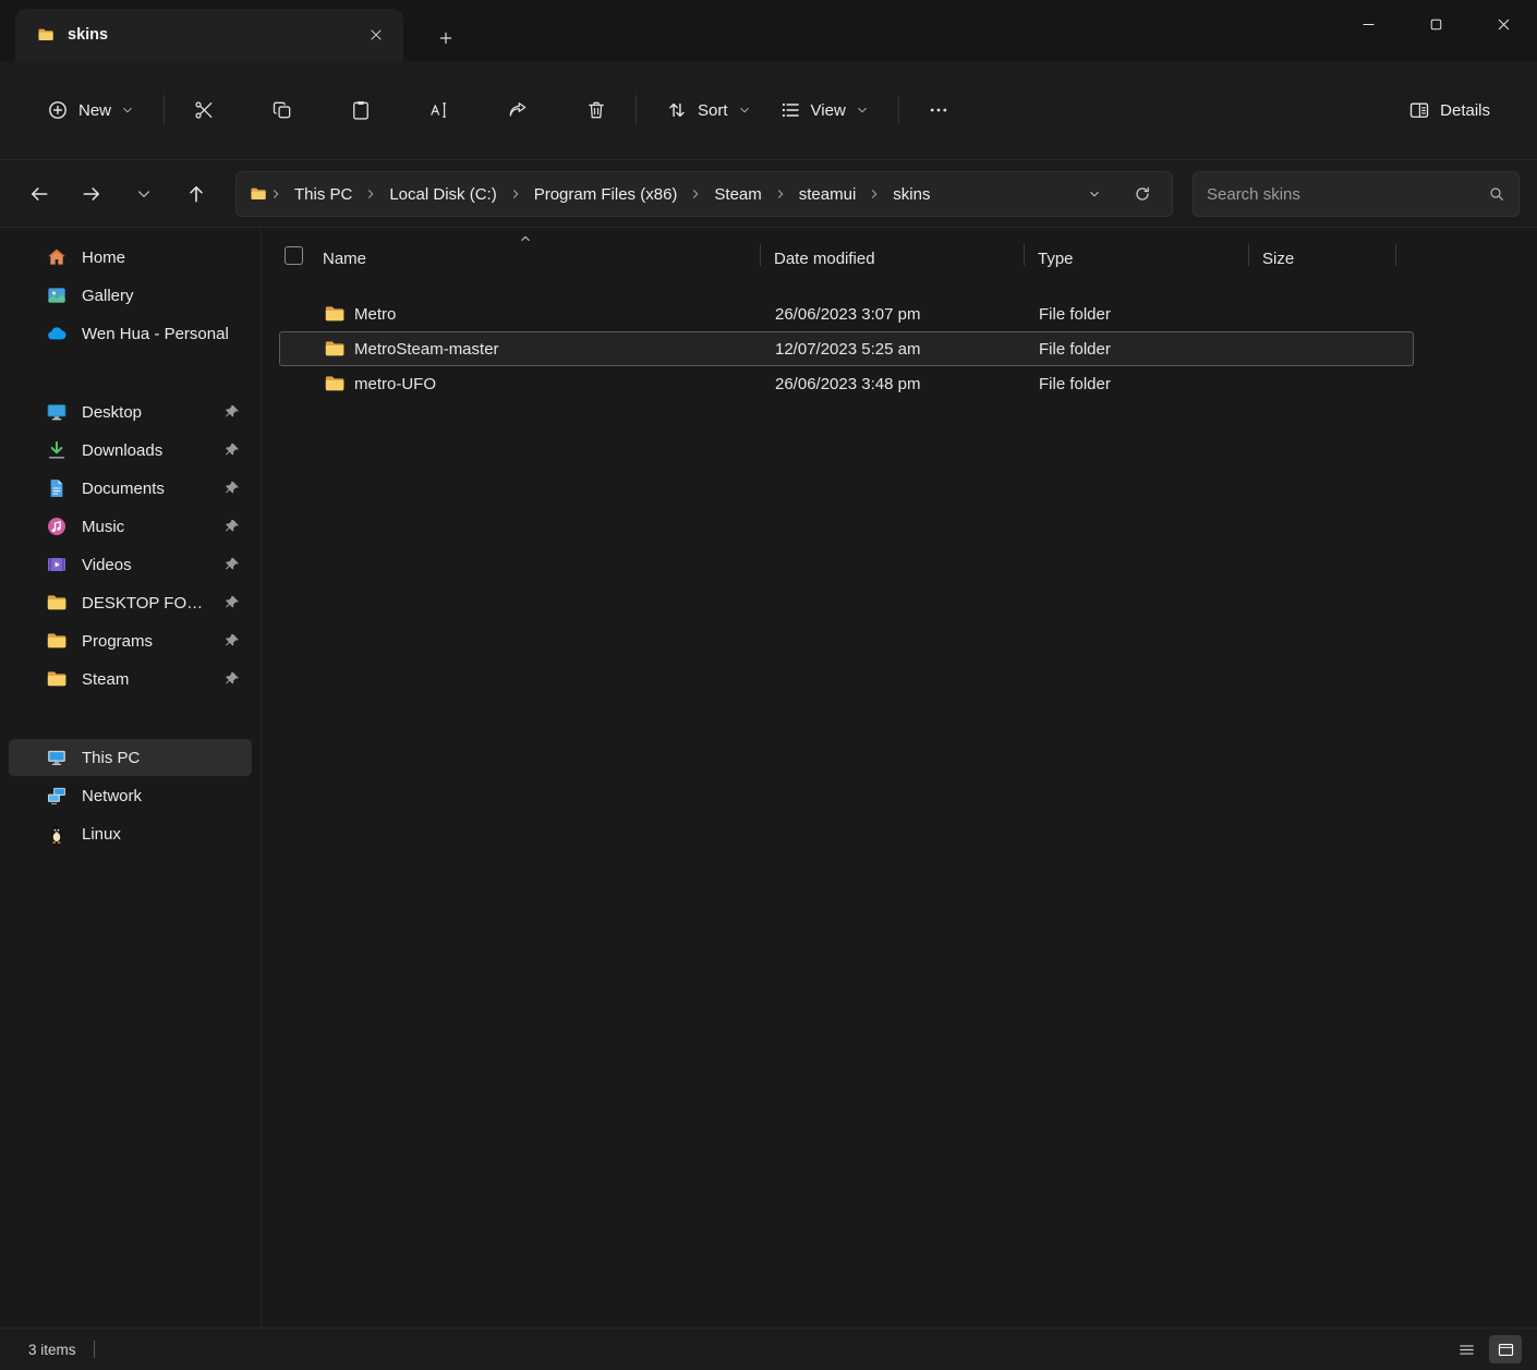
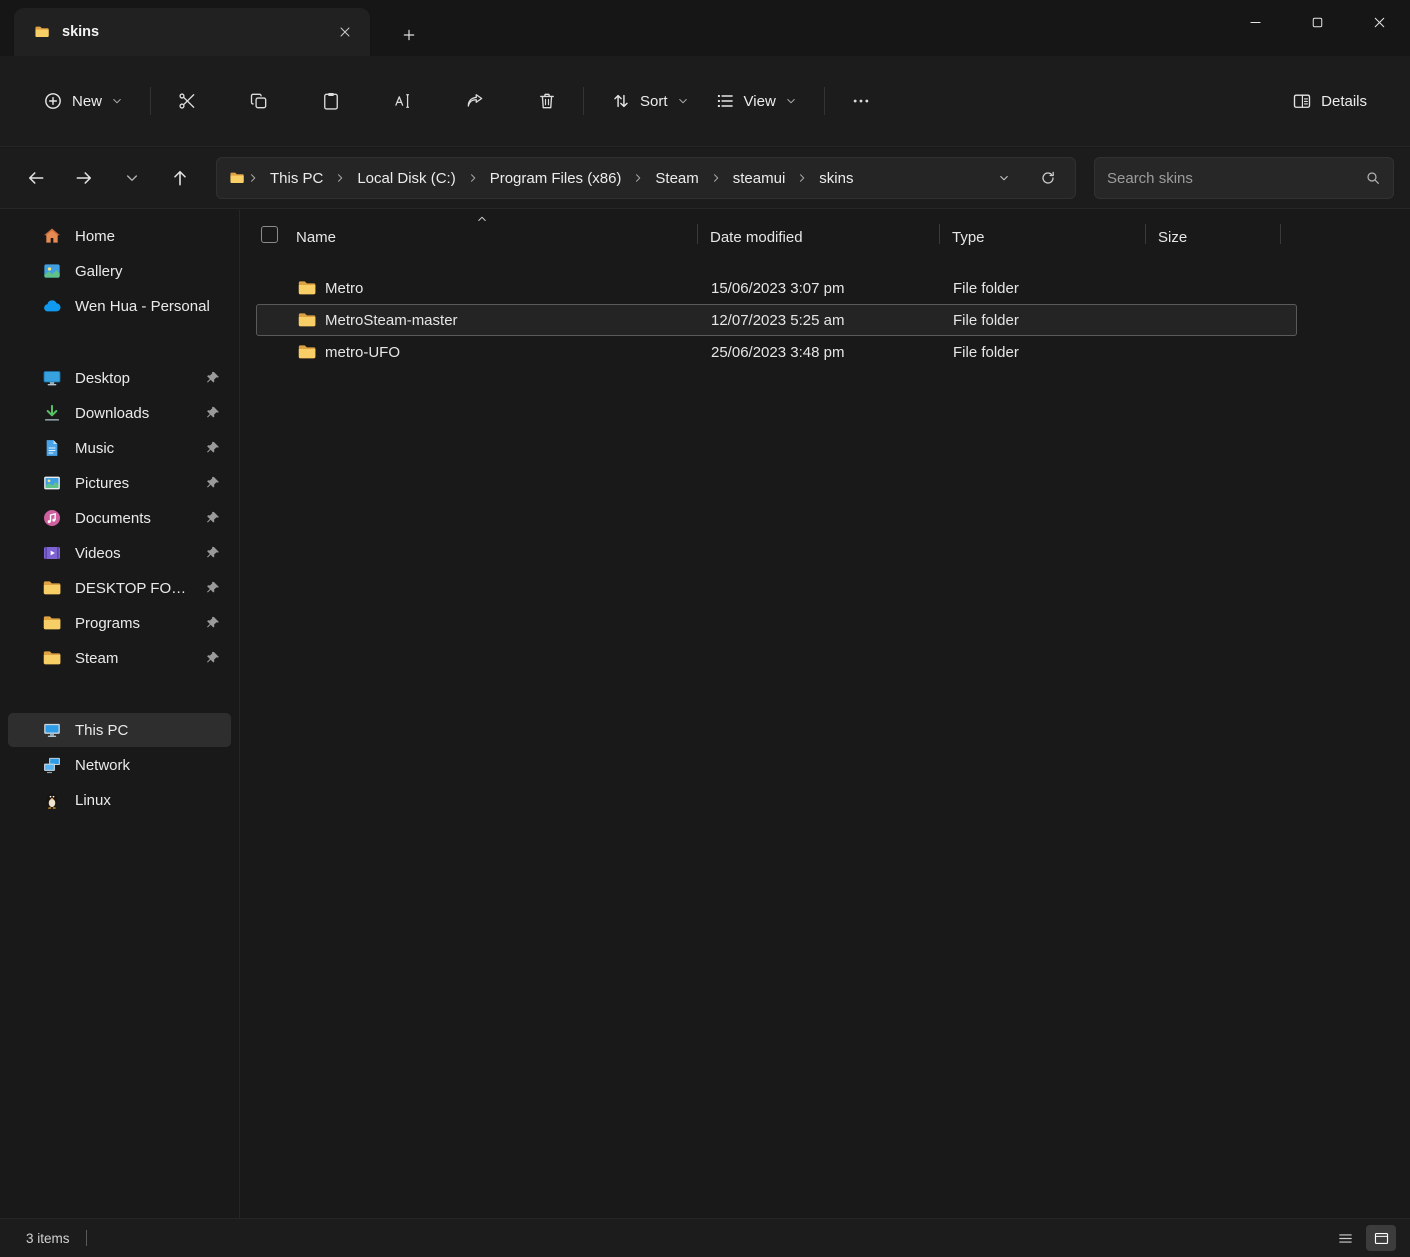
  skins
  New
  Sort
  View
  Details
  This PC
  Local Disk (C:)
  Program Files (x86)
  Steam
  steamui
  skins
  Search skins
  Home
  Gallery
  Wen Hua - Personal
  Desktop
  Downloads
- Documents
+ Music
+ Pictures
- Music
+ Documents
  Videos
  DESKTOP FOLD
  Programs
  Steam
  This PC
  Network
  Linux
  Name
  Date modified
  Type
  Size
  Metro
- 26/06/2023 3:07 pm
+ 15/06/2023 3:07 pm
  File folder
  MetroSteam-master
  12/07/2023 5:25 am
  File folder
  metro-UFO
- 26/06/2023 3:48 pm
+ 25/06/2023 3:48 pm
  File folder
  3 items
